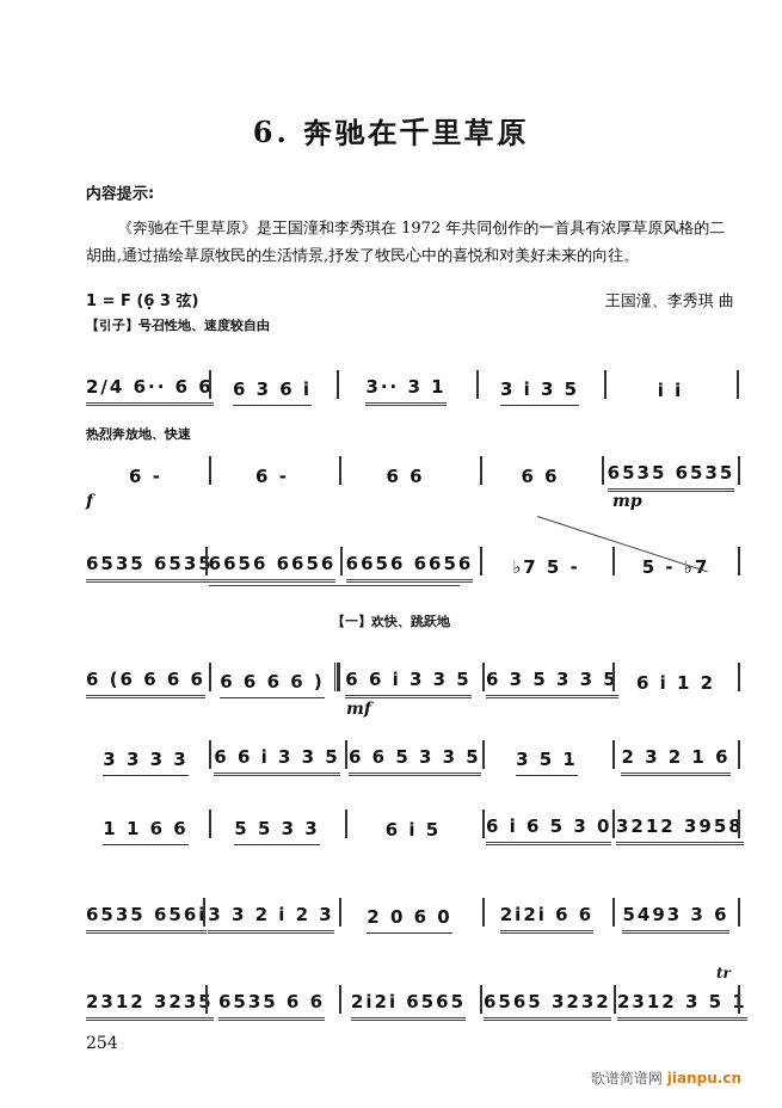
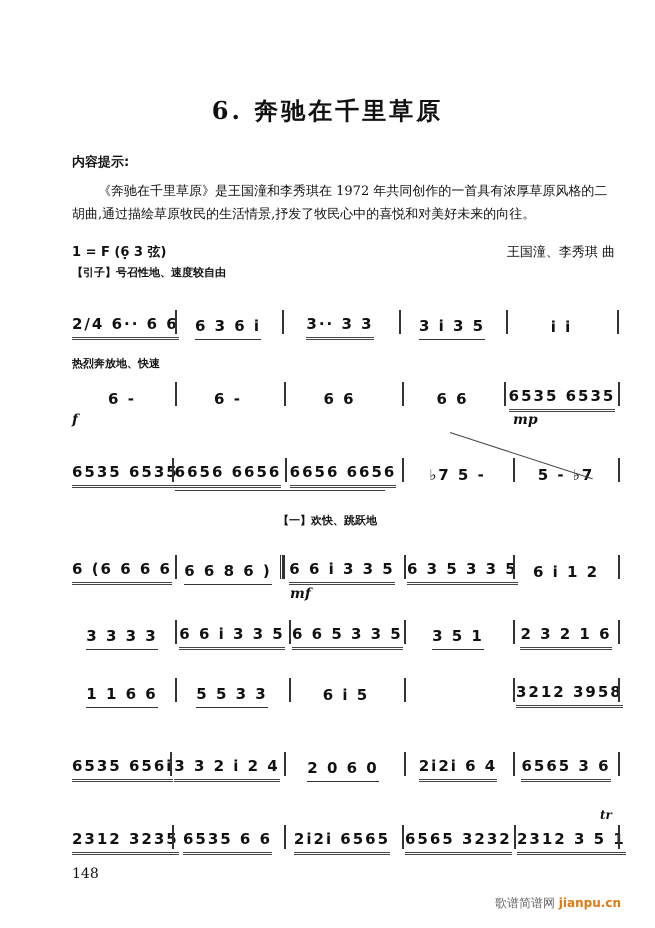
  6. 奔驰在千里草原
  内容提示:
  《奔驰在千里草原》是王国潼和李秀琪在 1972 年共同创作的一首具有浓厚草原风格的二胡曲,通过描绘草原牧民的生活情景,抒发了牧民心中的喜悦和对美好未来的向往。
  1 = F (6̣ 3 弦)
  王国潼、李秀琪 曲
  【引子】号召性地、速度较自由
  热烈奔放地、快速
  【一】欢快、跳跃地
  2/4 6·· 6 6
  6 3 6 i
- 3·· 3 1
+ 3·· 3 3
  3 i 3 5
  i i
  6 -
  6 -
  6 6
  6 6
  6535 6535
  f
  mp
  6535 653
  6656 6656
  6656 6656
  ♭7 5 -
  5 - ♭7
  6 (6 6 6 6
- 6 6 6 6 )
+ 6 6 8 6 )
  6 6 i 3 3 5
  6 3 5 3 3 5
  6 i 1 2
  mf
  3 3 3 3
  6 6 i 3 3 5
  6 6 5 3 3 5
  3 5 1
  2 3 2 1 6
  1 1 6 6
  5 5 3 3
  6 i 5
- 6 i 6 5 3 0
  3212 3958
  6535 656
- 3 3 2 i 2 3
+ 3 3 2 i 2 4
  2 0 6 0
- 2i2i 6 6
+ 2i2i 6 4
- 5493 3 6
+ 6565 3 6
  2312 323
  6535 6 6
  2i2i 6565
  6565 3232
  2312 3 5 1
  tr
- 254
+ 148
  歌谱简谱网 jianpu.cn
